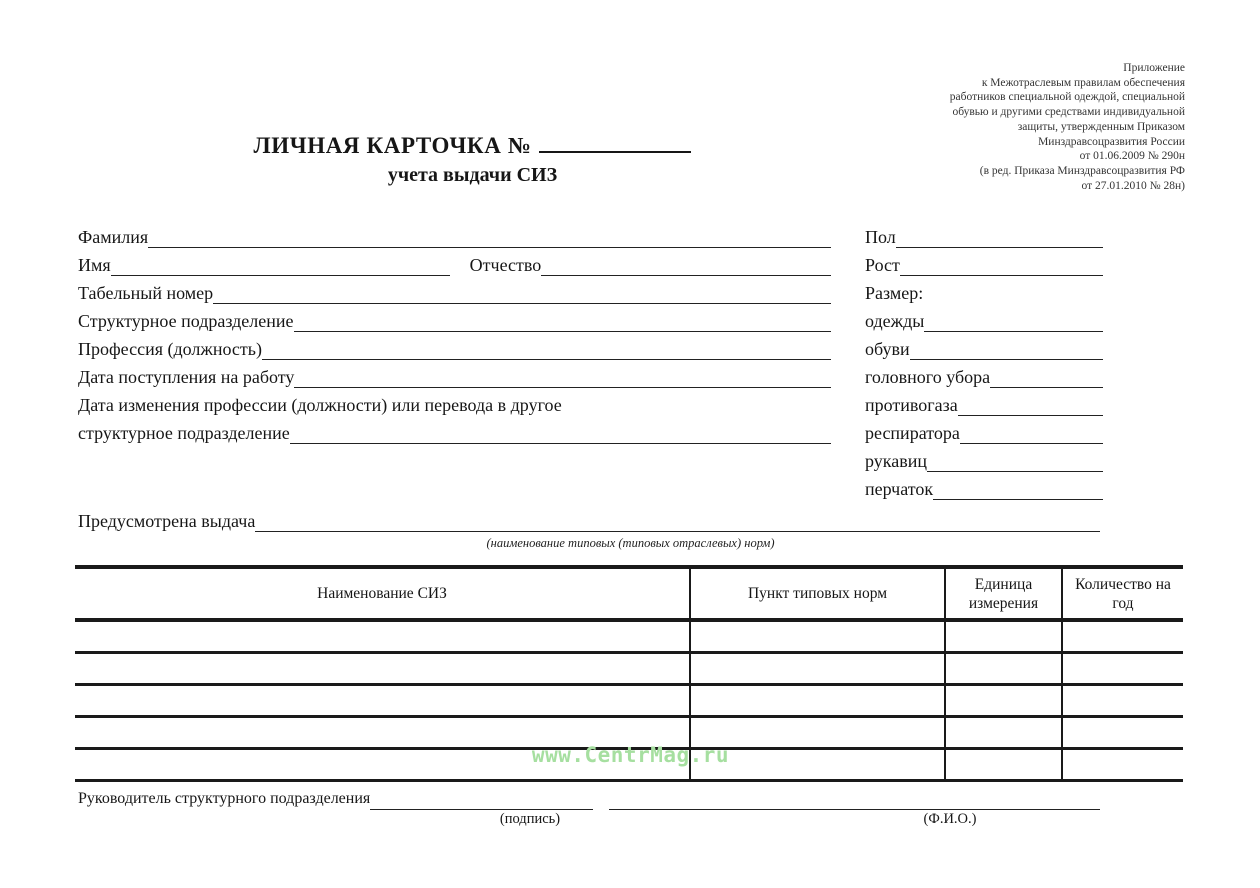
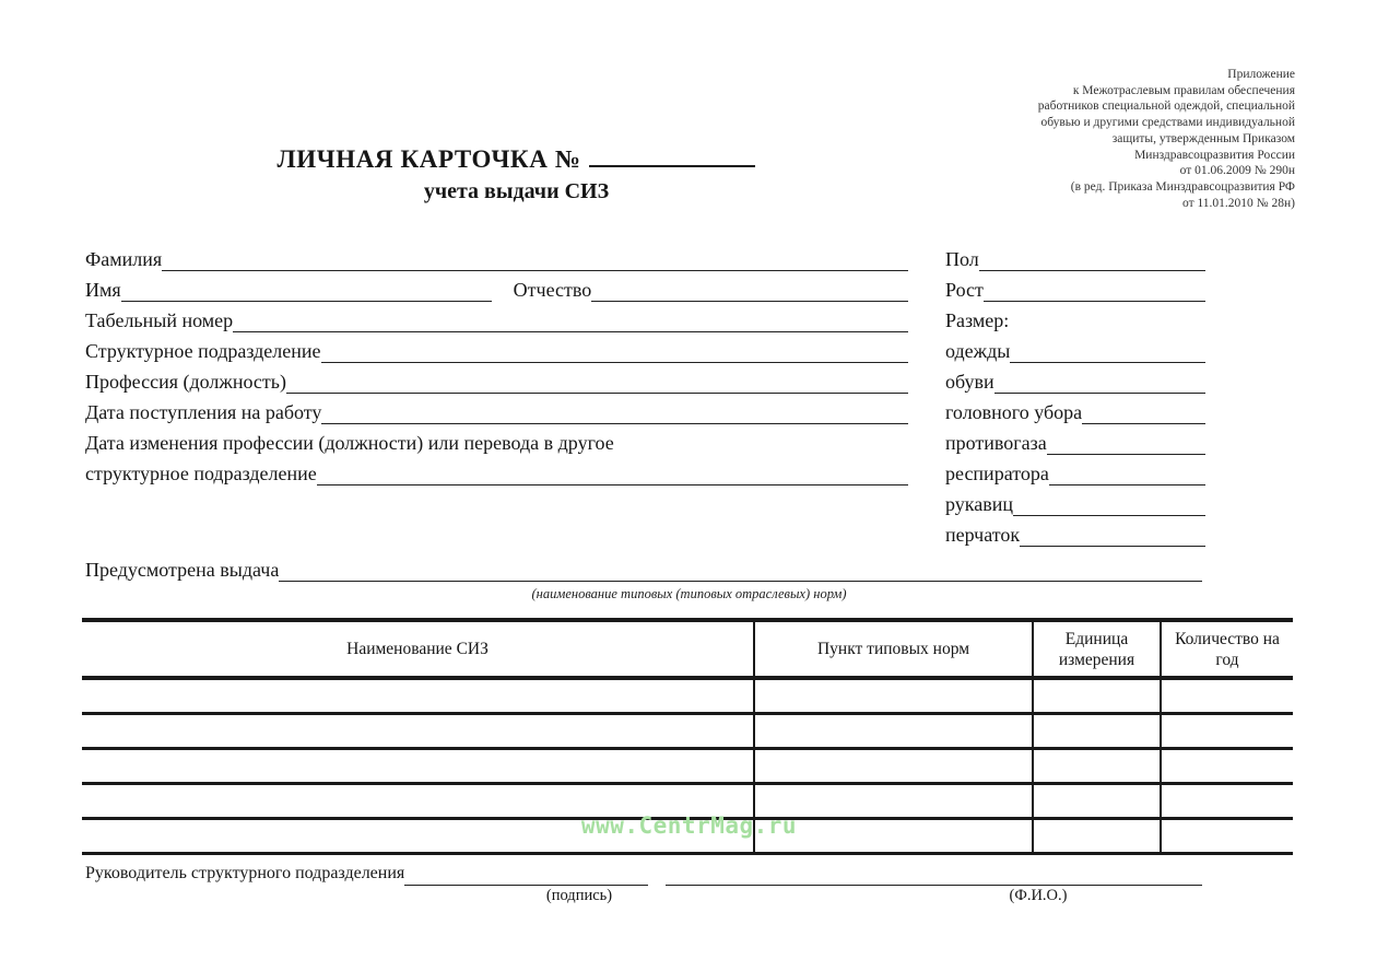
  Приложение
  к Межотраслевым правилам обеспечения
  работников специальной одеждой, специальной
  обувью и другими средствами индивидуальной
  защиты, утвержденным Приказом
  Минздравсоцразвития России
  от 01.06.2009 № 290н
  (в ред. Приказа Минздравсоцразвития РФ
- от 27.01.2010 № 28н)
+ от 11.01.2010 № 28н)
  ЛИЧНАЯ КАРТОЧКА №
  учета выдачи СИЗ
  Фамилия
  Имя
  Отчество
  Табельный номер
  Структурное подразделение
  Профессия (должность)
  Дата поступления на работу
  Дата изменения профессии (должности) или перевода в другое
  структурное подразделение
  Пол
  Рост
  Размер:
  одежды
  обуви
  головного убора
  противогаза
  респиратора
  рукавиц
  перчаток
  Предусмотрена выдача
  (наименование типовых (типовых отраслевых) норм)
  Наименование СИЗ	Пункт типовых норм	Единица измерения	Количество на год
  www.CentrMag.ru
  Руководитель структурного подразделения
  (подпись)
  (Ф.И.О.)
